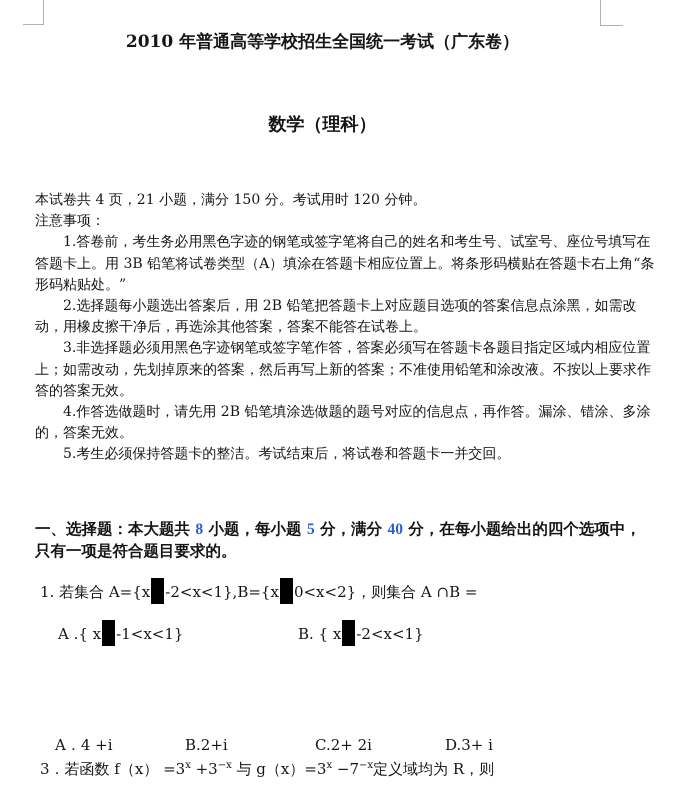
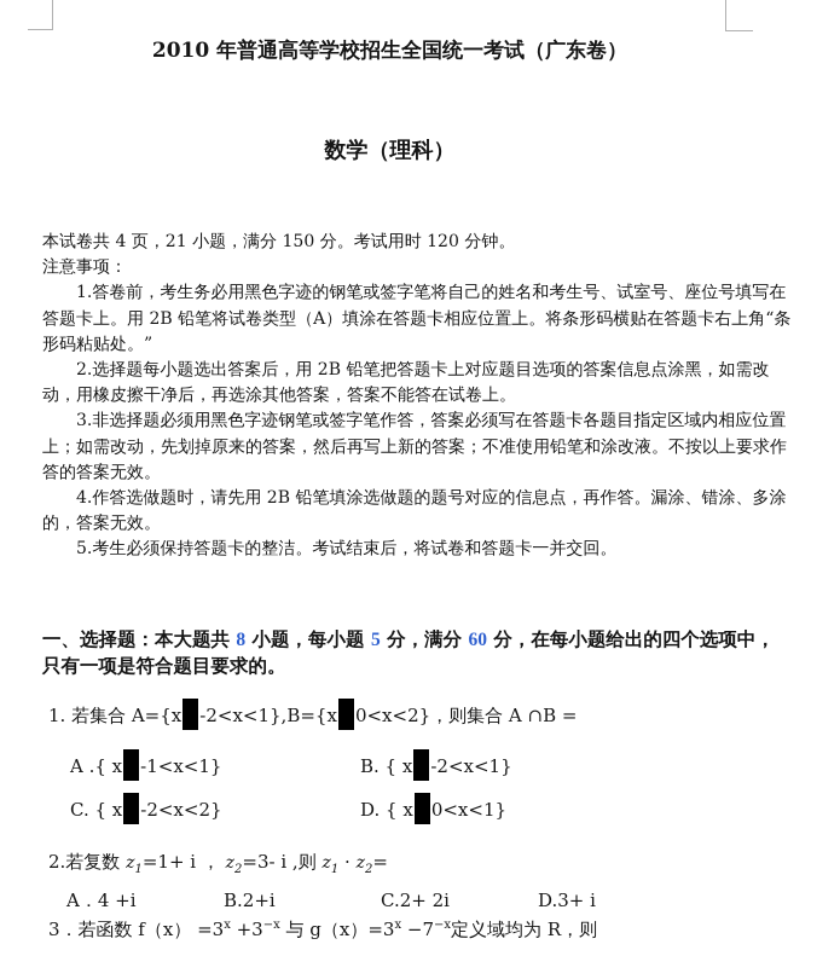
  2010 年普通高等学校招生全国统一考试（广东卷）
  数学（理科）
  本试卷共 4 页，21 小题，满分 150 分。考试用时 120 分钟。
  注意事项：
- 1.答卷前，考生务必用黑色字迹的钢笔或签字笔将自己的姓名和考生号、试室号、座位号填写在答题卡上。用 3B 铅笔将试卷类型（A）填涂在答题卡相应位置上。将条形码横贴在答题卡右上角“条形码粘贴处。”
+ 1.答卷前，考生务必用黑色字迹的钢笔或签字笔将自己的姓名和考生号、试室号、座位号填写在答题卡上。用 2B 铅笔将试卷类型（A）填涂在答题卡相应位置上。将条形码横贴在答题卡右上角“条形码粘贴处。”
  2.选择题每小题选出答案后，用 2B 铅笔把答题卡上对应题目选项的答案信息点涂黑，如需改动，用橡皮擦干净后，再选涂其他答案，答案不能答在试卷上。
  3.非选择题必须用黑色字迹钢笔或签字笔作答，答案必须写在答题卡各题目指定区域内相应位置上；如需改动，先划掉原来的答案，然后再写上新的答案；不准使用铅笔和涂改液。不按以上要求作答的答案无效。
  4.作答选做题时，请先用 2B 铅笔填涂选做题的题号对应的信息点，再作答。漏涂、错涂、多涂的，答案无效。
  5.考生必须保持答题卡的整洁。考试结束后，将试卷和答题卡一并交回。
- 一、选择题：本大题共 8 小题，每小题 5 分，满分 40 分，在每小题给出的四个选项中，只有一项是符合题目要求的。
+ 一、选择题：本大题共 8 小题，每小题 5 分，满分 60 分，在每小题给出的四个选项中，只有一项是符合题目要求的。
  1. 若集合 A={x -2<x<1},B={x 0<x<2}，则集合 A ∩B =
  A .{ x -1<x<1} B. { x -2<x<1}
+ C. { x -2<x<2} D. { x 0<x<1}
+ 2.若复数 z1=1+ i ， z2=3- i ,则 z1 · z2=
  A．4 +i B.2+i C.2+ 2i D.3+ i
  3．若函数 f（x） =3x +3−x 与 g（x）=3x −7−x定义域均为 R，则
